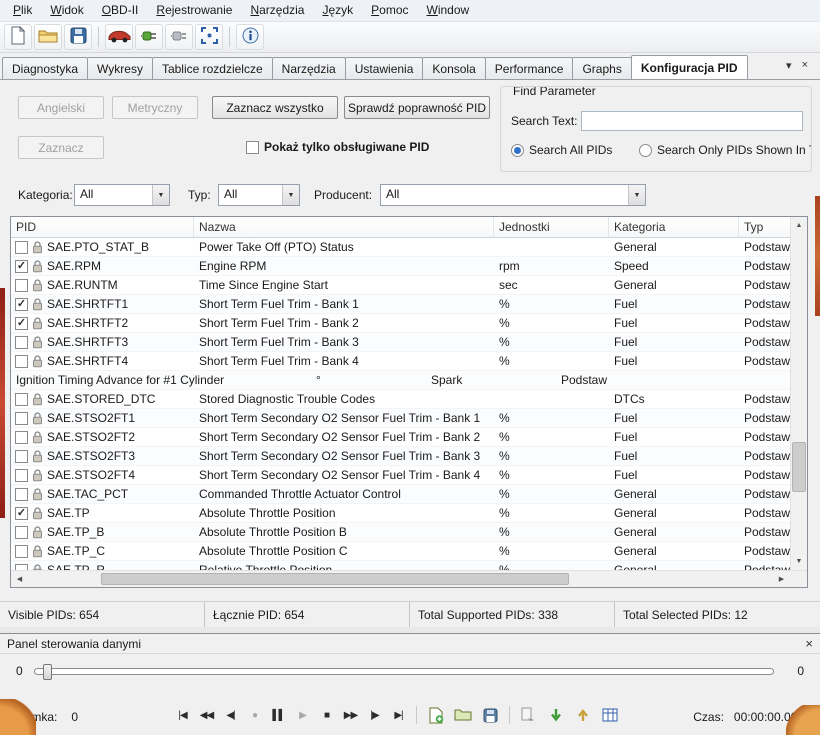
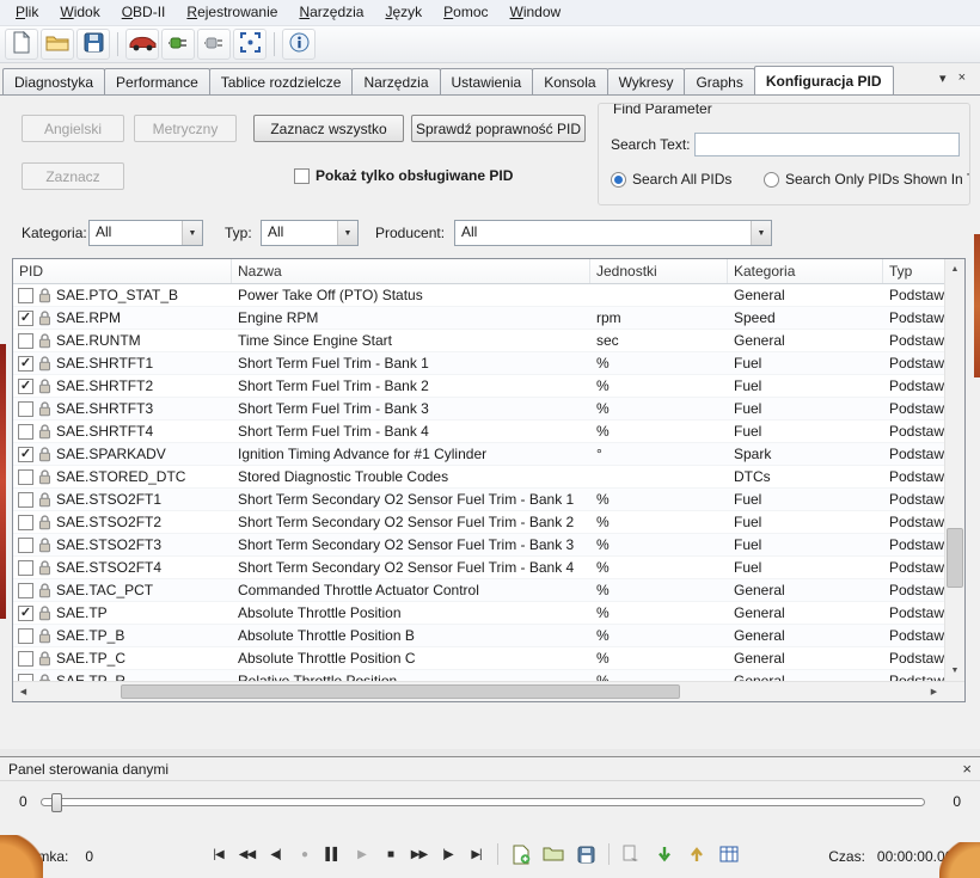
  Plik
  Widok
  OBD-II
  Rejestrowanie
  Narzędzia
  Język
  Pomoc
  Window
  Diagnostyka
- Wykresy
+ Performance
  Tablice rozdzielcze
  Narzędzia
  Ustawienia
  Konsola
- Performance
+ Wykresy
  Graphs
  Konfiguracja PID
  ▾
  ×
  Angielski
  Metryczny
  Zaznacz wszystko
  Sprawdź poprawność PID
  Zaznacz
  Pokaż tylko obsługiwane PID
  Find Parameter
  Search Text:
  Search All PIDs
  Search Only PIDs Shown In
  Kategoria:
  All
  Typ:
  All
  Producent:
  All
  PID
  Nazwa
  Jednostki
  Kategoria
  Typ
  SAE.PTO_STAT_B
  Power Take Off (PTO) Status
  General
  Podstaw
  SAE.RPM
  Engine RPM
  rpm
  Speed
  Podstaw
  SAE.RUNTM
  Time Since Engine Start
  sec
  General
  Podstaw
  SAE.SHRTFT1
  Short Term Fuel Trim - Bank 1
  %
  Fuel
  Podstaw
  SAE.SHRTFT2
  Short Term Fuel Trim - Bank 2
  %
  Fuel
  Podstaw
  SAE.SHRTFT3
  Short Term Fuel Trim - Bank 3
  %
  Fuel
  Podstaw
  SAE.SHRTFT4
  Short Term Fuel Trim - Bank 4
  %
  Fuel
  Podstaw
+ SAE.SPARKADV
  Ignition Timing Advance for #1 Cylinder
  °
  Spark
  Podstaw
  SAE.STORED_DTC
  Stored Diagnostic Trouble Codes
  DTCs
  Podstaw
  SAE.STSO2FT1
  Short Term Secondary O2 Sensor Fuel Trim - Bank 1
  %
  Fuel
  Podstaw
  SAE.STSO2FT2
  Short Term Secondary O2 Sensor Fuel Trim - Bank 2
  %
  Fuel
  Podstaw
  SAE.STSO2FT3
  Short Term Secondary O2 Sensor Fuel Trim - Bank 3
  %
  Fuel
  Podstaw
  SAE.STSO2FT4
  Short Term Secondary O2 Sensor Fuel Trim - Bank 4
  %
  Fuel
  Podstaw
  SAE.TAC_PCT
  Commanded Throttle Actuator Control
  %
  General
  Podstaw
  SAE.TP
  Absolute Throttle Position
  %
  General
  Podstaw
  SAE.TP_B
  Absolute Throttle Position B
  %
  General
  Podstaw
  SAE.TP_C
  Absolute Throttle Position C
  %
  General
  Podstaw
- Visible PIDs: 654
- Łącznie PID: 654
- Total Supported PIDs: 338
- Total Selected PIDs: 12
  Panel sterowania danymi
  ×
  0
  0
  0
  |◀
  ◀◀
  ◀|
  ●
  ▌▌
  ▶
  ■
  ▶▶
  |▶
  ▶|
  Czas:
  00:00:00.
